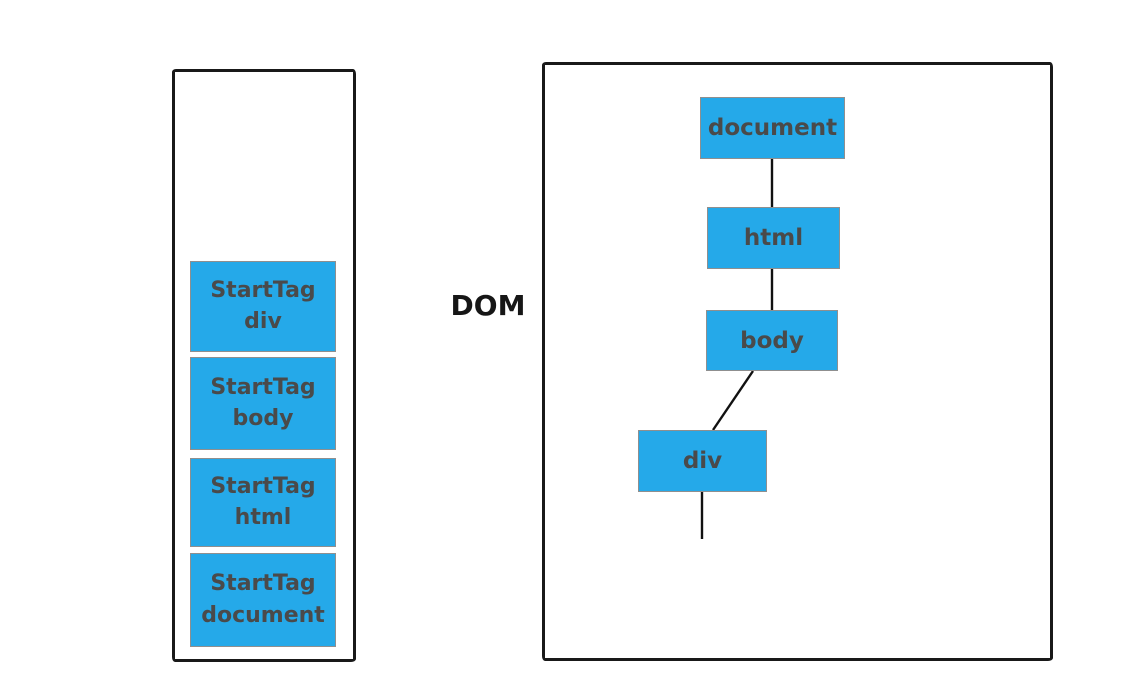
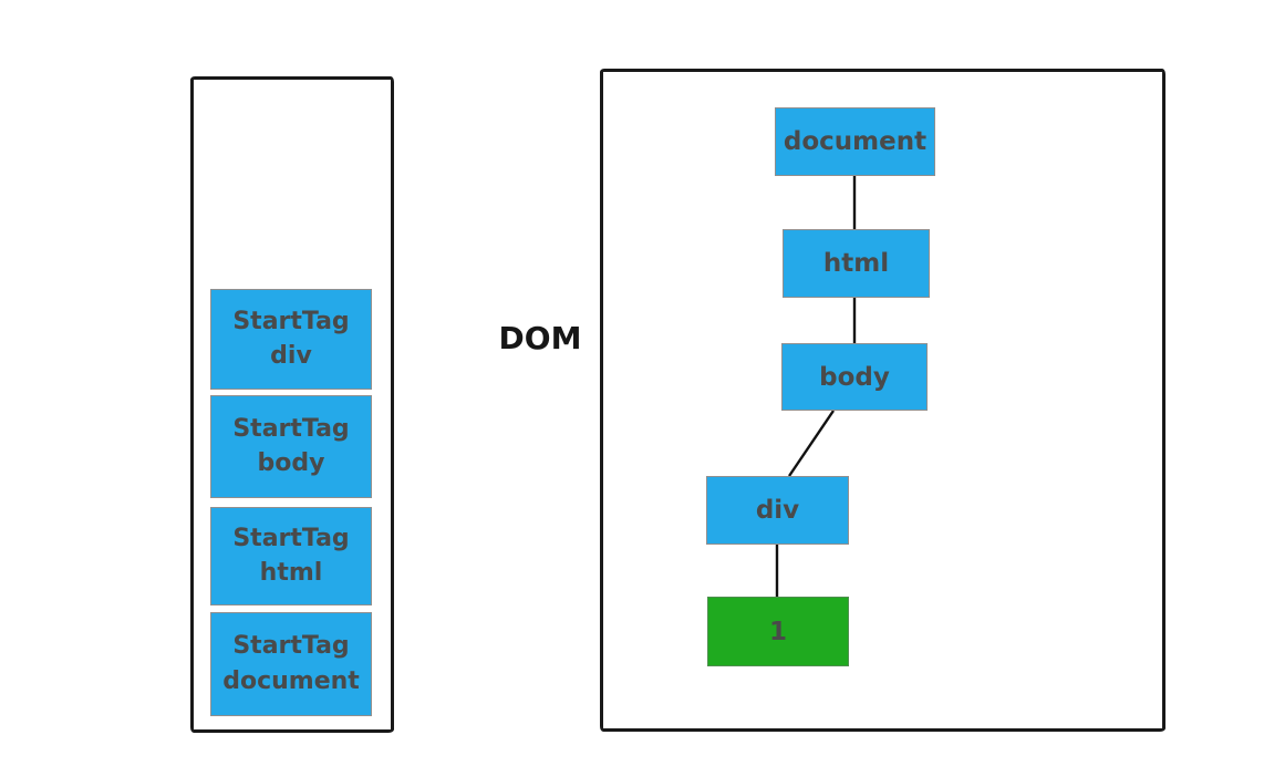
  StartTag
  div
  StartTag
  body
  StartTag
  html
  StartTag
  document
  DOM
  document
  html
  body
  div
+ 1
